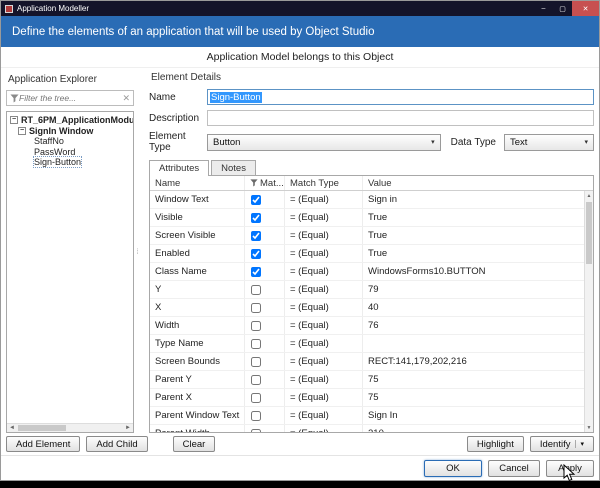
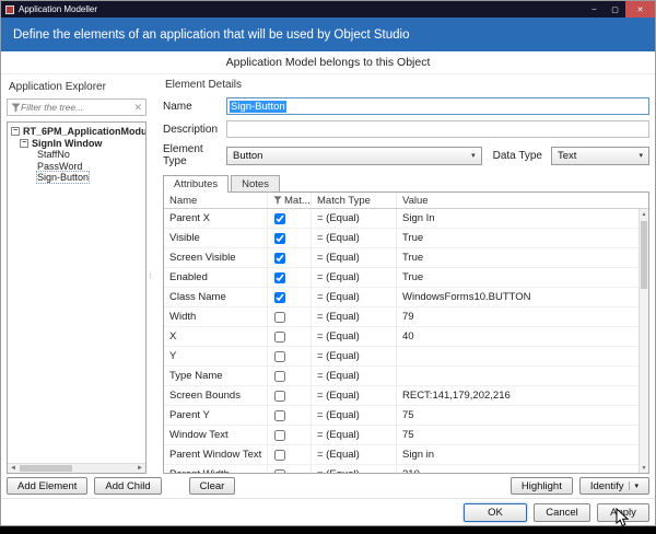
  Application Modeller
  Define the elements of an application that will be used by Object Studio
  Application Model belongs to this Object
  Application Explorer
  Filter the tree...
  ✕
  RT_6PM_ApplicationModu
  SignIn Window
  StaffNo
  PassWord
  Sign-Button
  Element Details
  Name
  Sign-Button
  Description
  Element Type
  Button
  Data Type
  Text
  Attributes
  Notes
  Name
  Mat...
  Match Type
  Value
- Window Text
+ Parent X
  = (Equal)
- Sign in
+ Sign In
  Visible
  = (Equal)
  True
  Screen Visible
  = (Equal)
  True
  Enabled
  = (Equal)
  True
  Class Name
  = (Equal)
  WindowsForms10.BUTTON
- Y
+ Width
  = (Equal)
  79
  X
  = (Equal)
  40
- Width
+ Y
  = (Equal)
- 76
  Type Name
  = (Equal)
  Screen Bounds
  = (Equal)
  RECT:141,179,202,216
  Parent Y
  = (Equal)
  75
- Parent X
+ Window Text
  = (Equal)
  75
  Parent Window Text
  = (Equal)
- Sign In
+ Sign in
  Add Element
  Add Child
  Clear
  Highlight
  Identify
  OK
  Cancel
  Aply
